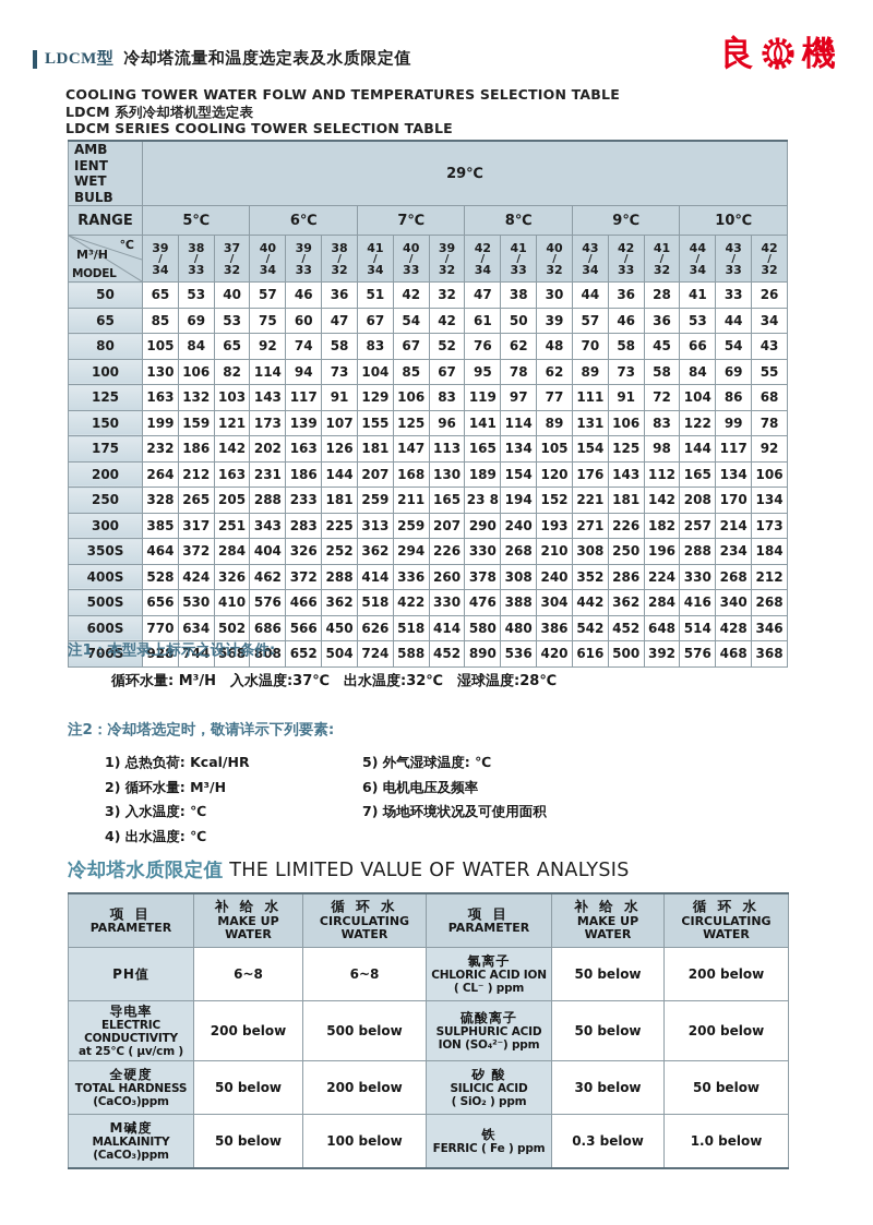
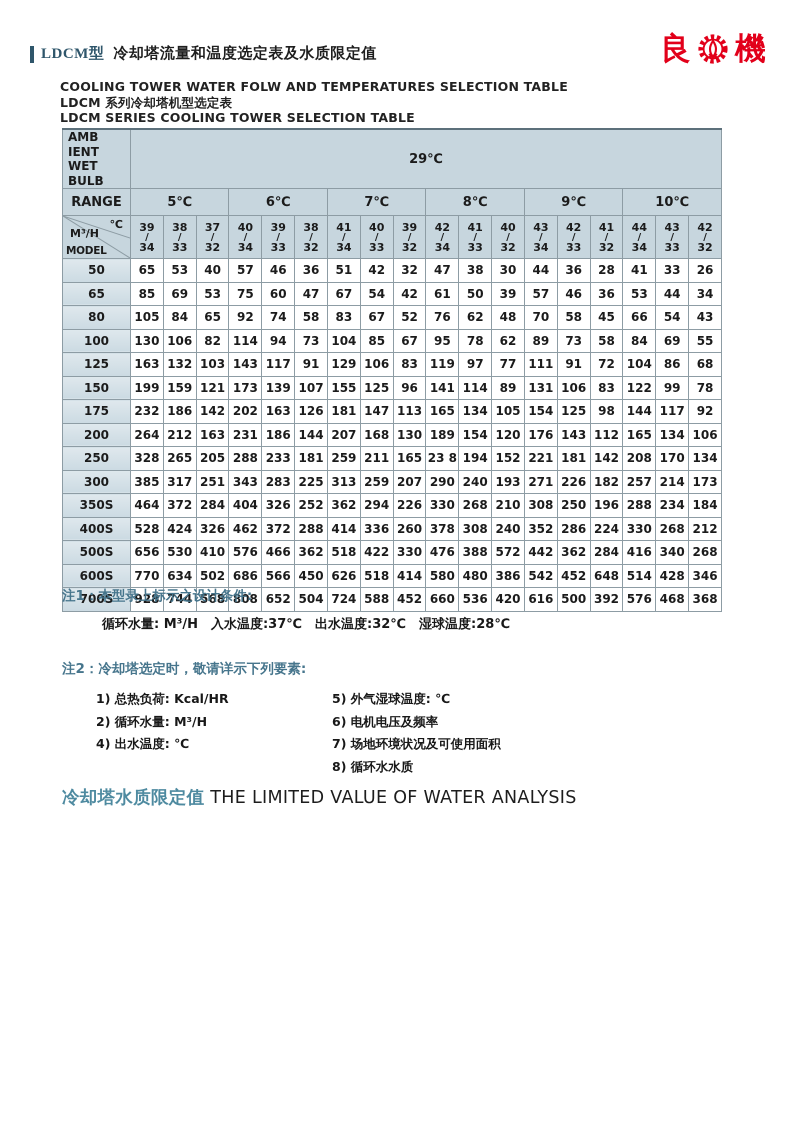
  LDCM型
  冷却塔流量和温度选定表及水质限定值
  良
  機
  COOLING TOWER WATER FOLW AND TEMPERATURES SELECTION TABLE
  LDCM 系列冷却塔机型选定表
  LDCM SERIES COOLING TOWER SELECTION TABLE
  AMB IENTWET BULB	29℃
  RANGE	5℃	6℃	7℃	8℃	9℃	10℃
  ℃M³/HMODEL	39/34	38/33	37/32	40/34	39/33	38/32	41/34	40/33	39/32	42/34	41/33	40/32	43/34	42/33	41/32	44/34	43/33	42/32
  50	65	53	40	57	46	36	51	42	32	47	38	30	44	36	28	41	33	26
  65	85	69	53	75	60	47	67	54	42	61	50	39	57	46	36	53	44	34
  80	105	84	65	92	74	58	83	67	52	76	62	48	70	58	45	66	54	43
  100	130	106	82	114	94	73	104	85	67	95	78	62	89	73	58	84	69	55
  125	163	132	103	143	117	91	129	106	83	119	97	77	111	91	72	104	86	68
  150	199	159	121	173	139	107	155	125	96	141	114	89	131	106	83	122	99	78
  175	232	186	142	202	163	126	181	147	113	165	134	105	154	125	98	144	117	92
  200	264	212	163	231	186	144	207	168	130	189	154	120	176	143	112	165	134	106
  250	328	265	205	288	233	181	259	211	165	23 8	194	152	221	181	142	208	170	134
  300	385	317	251	343	283	225	313	259	207	290	240	193	271	226	182	257	214	173
  350S	464	372	284	404	326	252	362	294	226	330	268	210	308	250	196	288	234	184
  400S	528	424	326	462	372	288	414	336	260	378	308	240	352	286	224	330	268	212
- 500S	656	530	410	576	466	362	518	422	330	476	388	304	442	362	284	416	340	268
+ 500S	656	530	410	576	466	362	518	422	330	476	388	572	442	362	284	416	340	268
  600S	770	634	502	686	566	450	626	518	414	580	480	386	542	452	648	514	428	346
- 700S	928	744	568	808	652	504	724	588	452	890	536	420	616	500	392	576	468	368
+ 700S	928	744	568	808	652	504	724	588	452	660	536	420	616	500	392	576	468	368
  注1：本型录上标示之设计条件:
  循环水量: M³/H 入水温度:37℃ 出水温度:32℃ 湿球温度:28℃
  注2：冷却塔选定时，敬请详示下列要素:
  1) 总热负荷: Kcal/HR
  2) 循环水量: M³/H
- 3) 入水温度: ℃
  4) 出水温度: ℃
  5) 外气湿球温度: ℃
  6) 电机电压及频率
  7) 场地环境状况及可使用面积
+ 8) 循环水水质
  冷却塔水质限定值 THE LIMITED VALUE OF WATER ANALYSIS
- 项 目PARAMETER	补 给 水MAKE UPWATER	循 环 水CIRCULATINGWATER	项 目PARAMETER	补 给 水MAKE UPWATER	循 环 水CIRCULATINGWATER
- PH值	6~8	6~8	氯离子CHLORIC ACID ION( CL⁻ ) ppm	50 below	200 below
- 导电率ELECTRIC CONDUCTIVITYat 25℃ ( μv/cm )	200 below	500 below	硫酸离子SULPHURIC ACIDION (SO₄²⁻) ppm	50 below	200 below
- 全硬度TOTAL HARDNESS(CaCO₃)ppm	50 below	200 below	矽 酸SILICIC ACID( SiO₂ ) ppm	30 below	50 below
- M碱度MALKAINITY(CaCO₃)ppm	50 below	100 below	铁FERRIC ( Fe ) ppm	0.3 below	1.0 below
